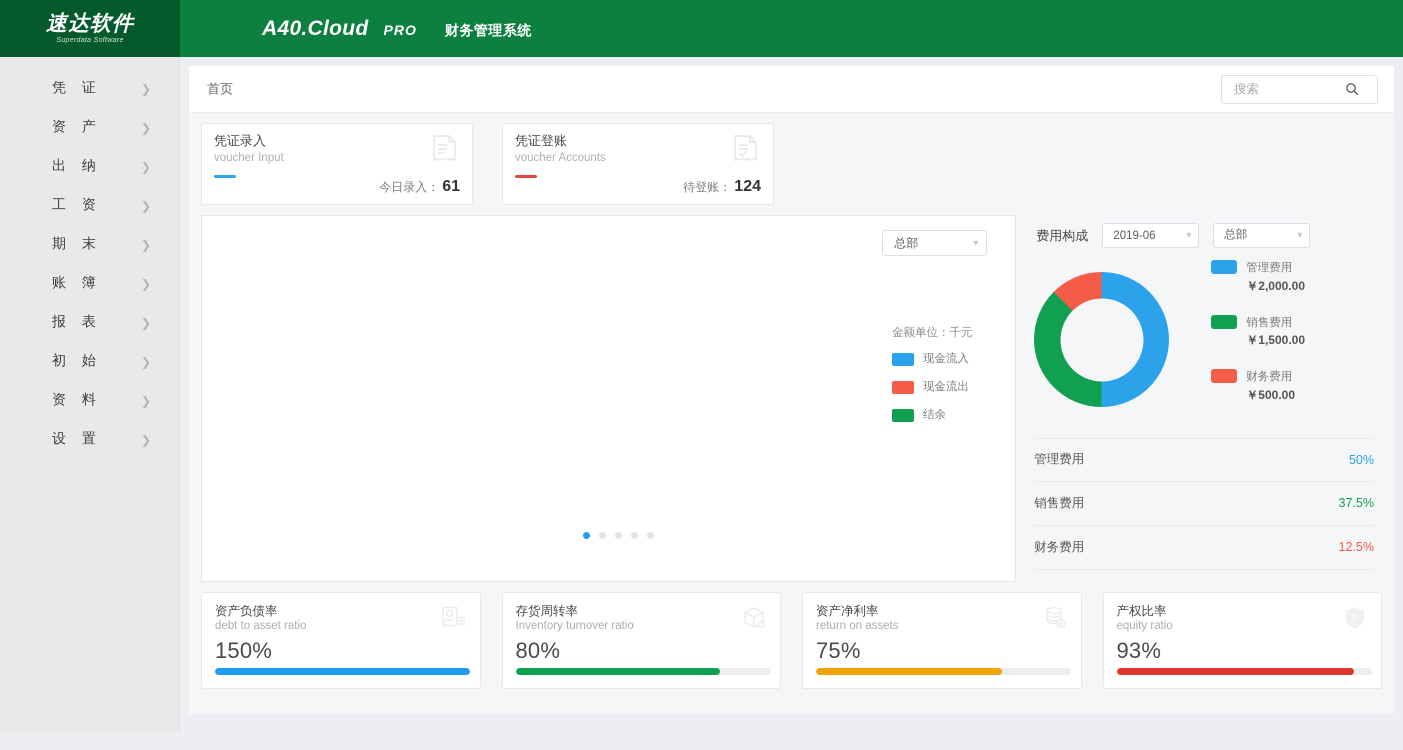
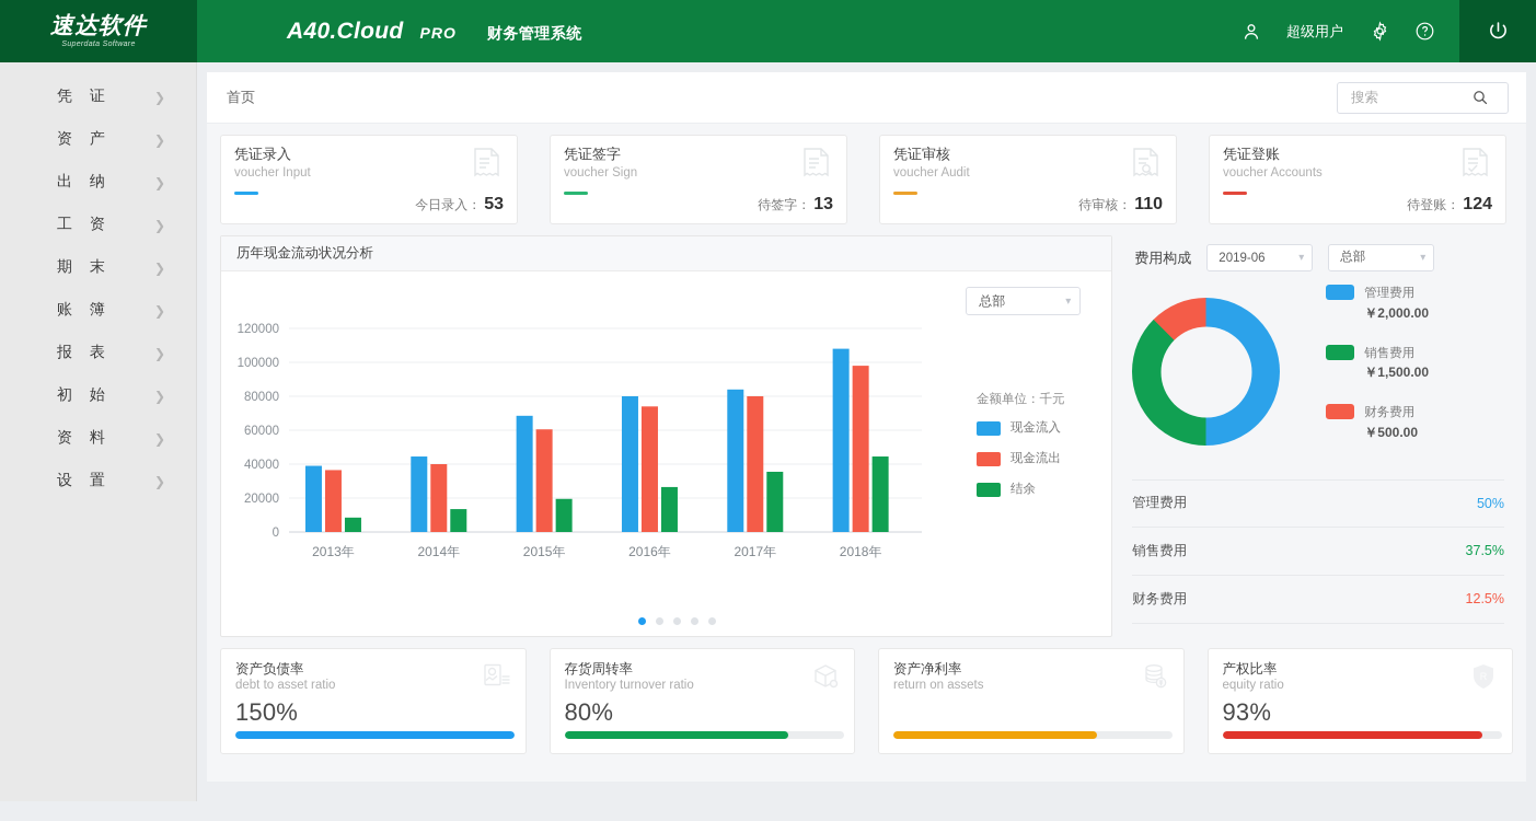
  速达软件
  A40.Cloud
  PRO
  财务管理系统
+ 超级用户
  凭 证
  ❯
  资 产
  ❯
  出 纳
  ❯
  工 资
  ❯
  期 末
  ❯
  账 簿
  ❯
  报 表
  ❯
  初 始
  ❯
  资 料
  ❯
  设 置
  ❯
  首页
  搜索
  凭证录入
  voucher Input
  今日录入：
- 61
+ 53
+ 凭证签字
+ voucher Sign
+ 待签字：
+ 13
+ 凭证审核
+ voucher Audit
+ 待审核：
+ 110
  凭证登账
  voucher Accounts
  待登账：
  124
+ 历年现金流动状况分析
  总部
  ▾
+ 0
+ 20000
+ 40000
+ 60000
+ 80000
+ 100000
+ 120000
+ 2013年
+ 2014年
+ 2015年
+ 2016年
+ 2017年
+ 2018年
  金额单位：千元
  现金流入
  现金流出
  结余
  费用构成
  2019-06
  ▾
  总部
  ▾
  管理费用
  ￥2,000.00
  销售费用
  ￥1,500.00
  财务费用
  ￥500.00
  管理费用
  50%
  销售费用
  37.5%
  财务费用
  12.5%
  资产负债率
  debt to asset ratio
  150%
  存货周转率
  Inventory turnover ratio
  80%
  资产净利率
  return on assets
- 75%
  产权比率
  equity ratio
  93%
